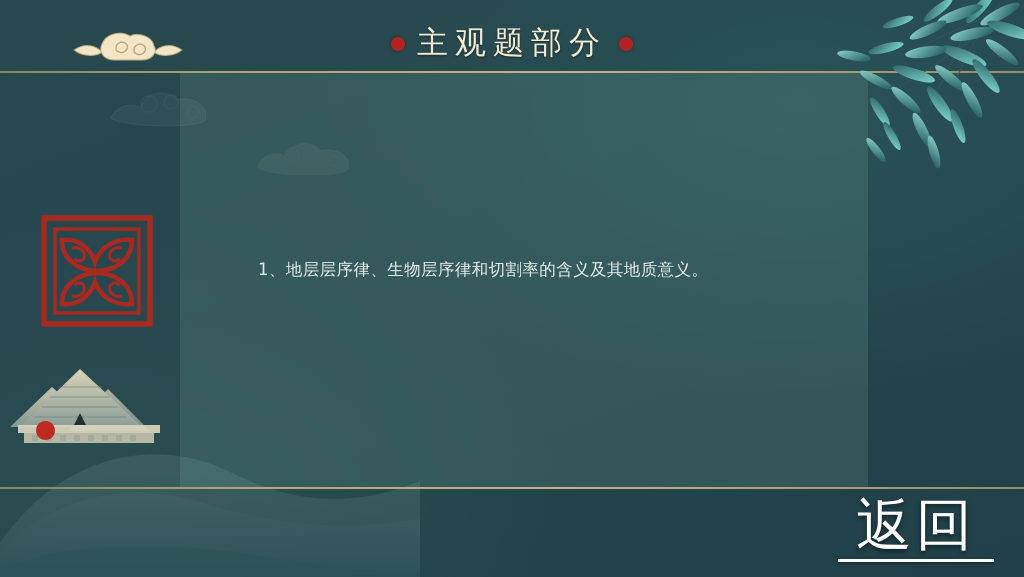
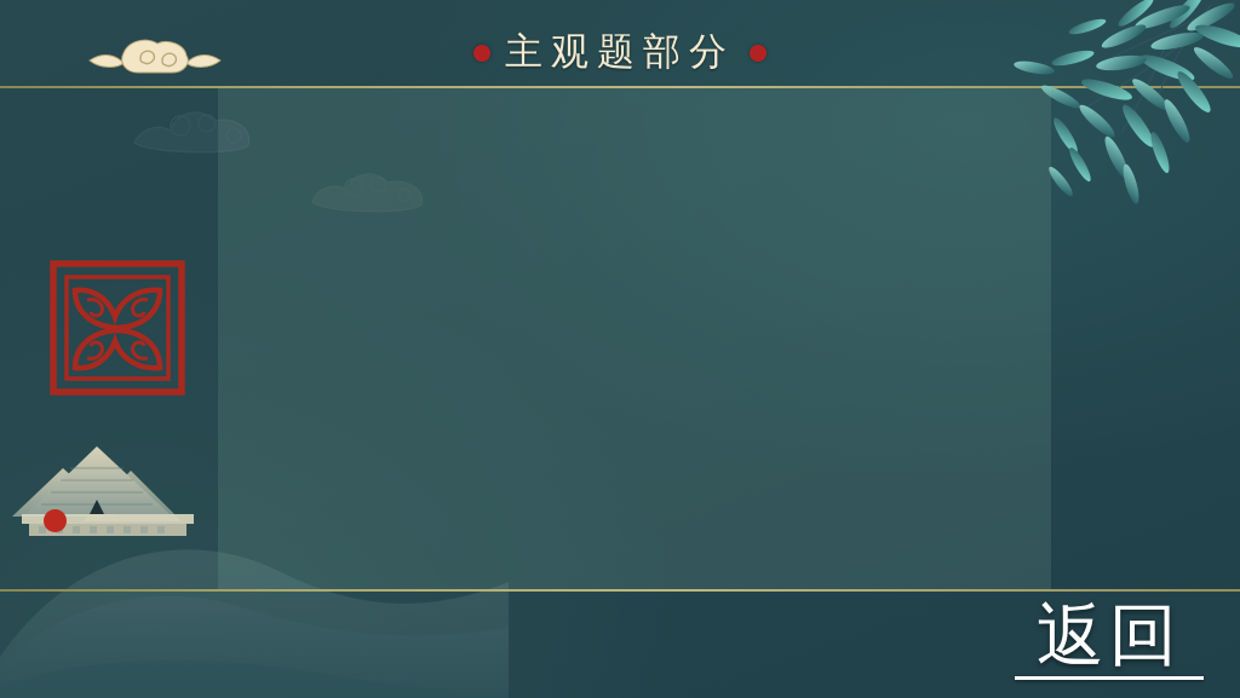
  主观题部分
- 1、地层层序律、生物层序律和切割率的含义及其地质意义。
  返回
